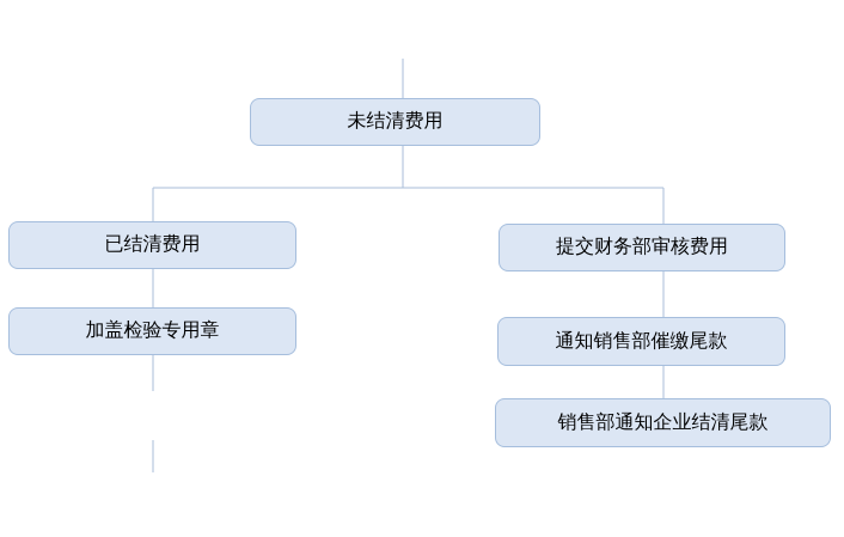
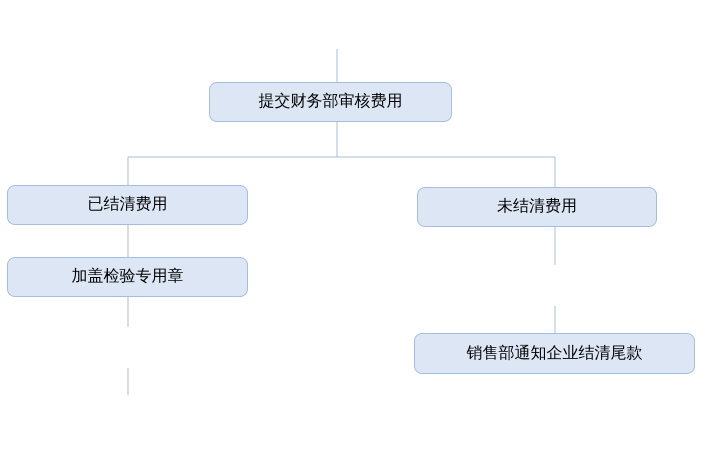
- 未结清费用
+ 提交财务部审核费用
  已结清费用
- 提交财务部审核费用
+ 未结清费用
  加盖检验专用章
- 通知销售部催缴尾款
  销售部通知企业结清尾款
